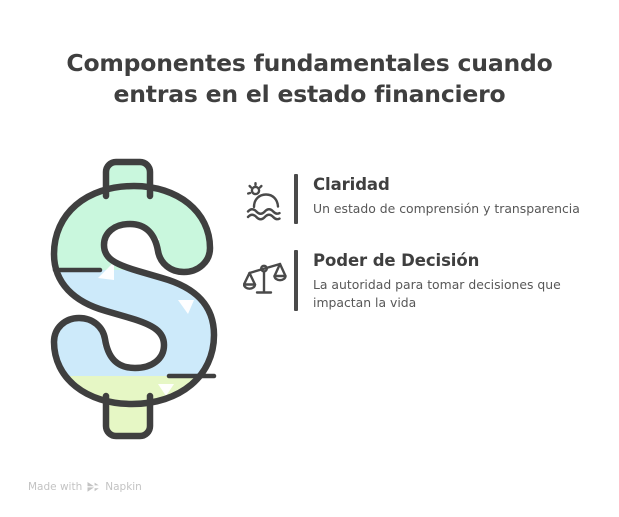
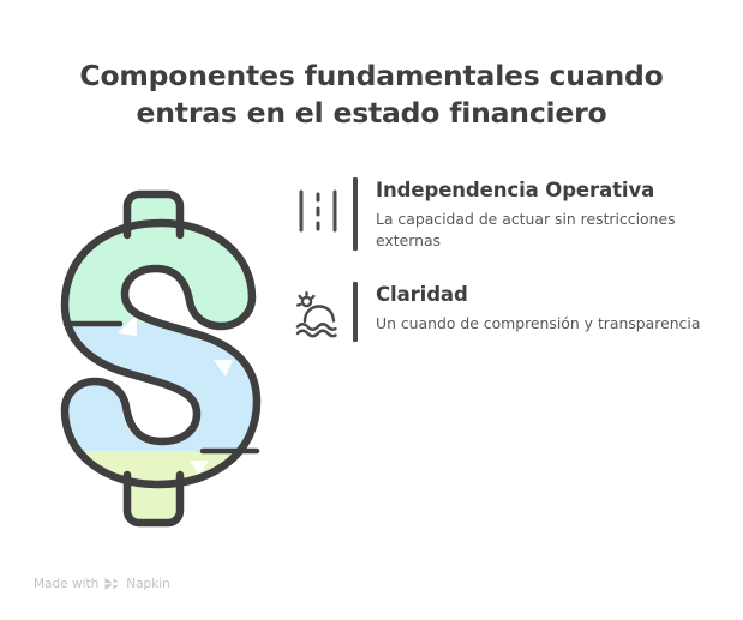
  Componentes fundamentales cuando
  entras en el estado financiero
+ Independencia Operativa
+ La capacidad de actuar sin restricciones externas
  Claridad
- Un estado de comprensión y transparencia
+ Un cuando de comprensión y transparencia
- Poder de Decisión
- La autoridad para tomar decisiones que impactan la vida
  Made with
  Napkin
